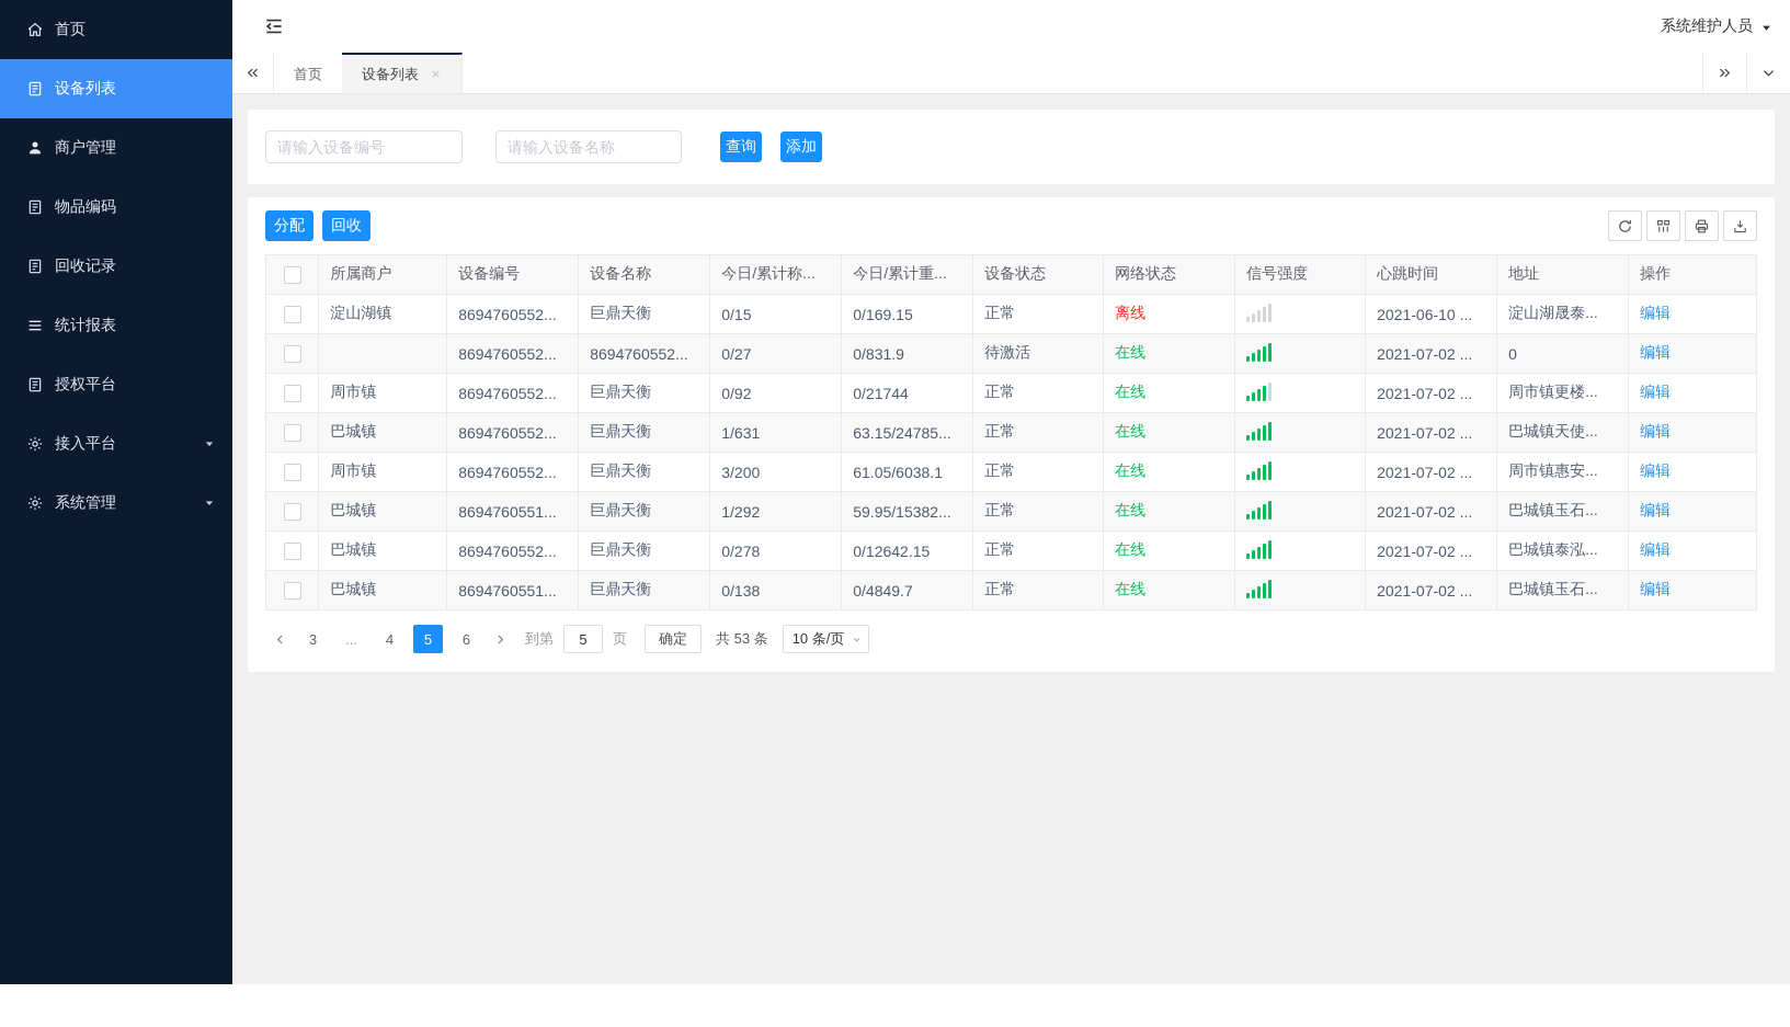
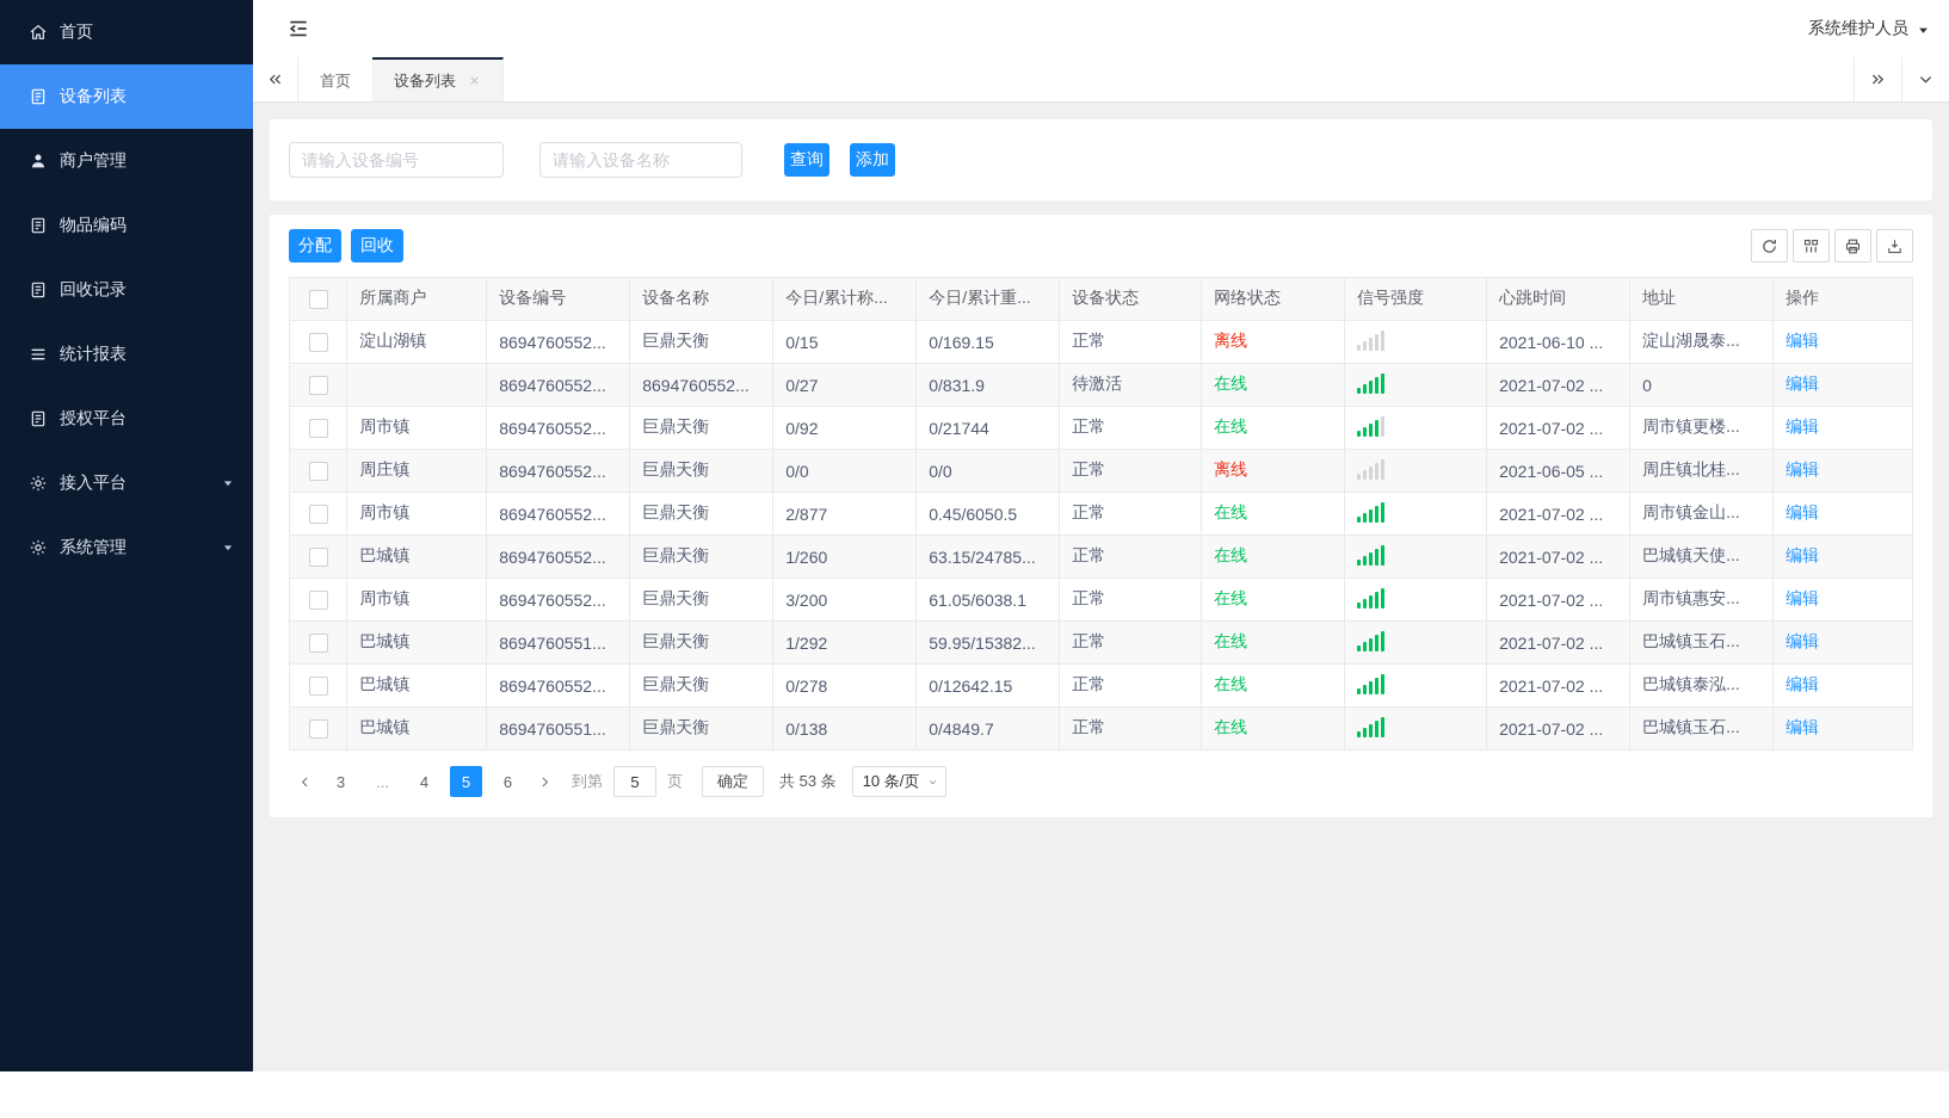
  首页
  设备列表
  商户管理
  物品编码
  回收记录
  统计报表
  授权平台
  接入平台
  系统管理
  系统维护人员
  首页
  设备列表
  请输入设备编号
  请输入设备名称
  查询
  添加
  分配
  回收
  	所属商户	设备编号	设备名称	今日/累计称...	今日/累计重...	设备状态	网络状态	信号强度	心跳时间	地址	操作
  	淀山湖镇	8694760552...	巨鼎天衡	0/15	0/169.15	正常	离线		2021-06-10 ...	淀山湖晟泰...	编辑
  		8694760552...	8694760552...	0/27	0/831.9	待激活	在线		2021-07-02 ...	0	编辑
  	周市镇	8694760552...	巨鼎天衡	0/92	0/21744	正常	在线		2021-07-02 ...	周市镇更楼...	编辑
+ 	周庄镇	8694760552...	巨鼎天衡	0/0	0/0	正常	离线		2021-06-05 ...	周庄镇北桂...	编辑
+ 	周市镇	8694760552...	巨鼎天衡	2/877	0.45/6050.5	正常	在线		2021-07-02 ...	周市镇金山...	编辑
- 	巴城镇	8694760552...	巨鼎天衡	1/631	63.15/24785...	正常	在线		2021-07-02 ...	巴城镇天使...	编辑
+ 	巴城镇	8694760552...	巨鼎天衡	1/260	63.15/24785...	正常	在线		2021-07-02 ...	巴城镇天使...	编辑
  	周市镇	8694760552...	巨鼎天衡	3/200	61.05/6038.1	正常	在线		2021-07-02 ...	周市镇惠安...	编辑
  	巴城镇	8694760551...	巨鼎天衡	1/292	59.95/15382...	正常	在线		2021-07-02 ...	巴城镇玉石...	编辑
  	巴城镇	8694760552...	巨鼎天衡	0/278	0/12642.15	正常	在线		2021-07-02 ...	巴城镇泰泓...	编辑
  	巴城镇	8694760551...	巨鼎天衡	0/138	0/4849.7	正常	在线		2021-07-02 ...	巴城镇玉石...	编辑
  3
  ...
  4
  5
  6
  到第
  5
  页
  确定
  共 53 条
  10 条/页
